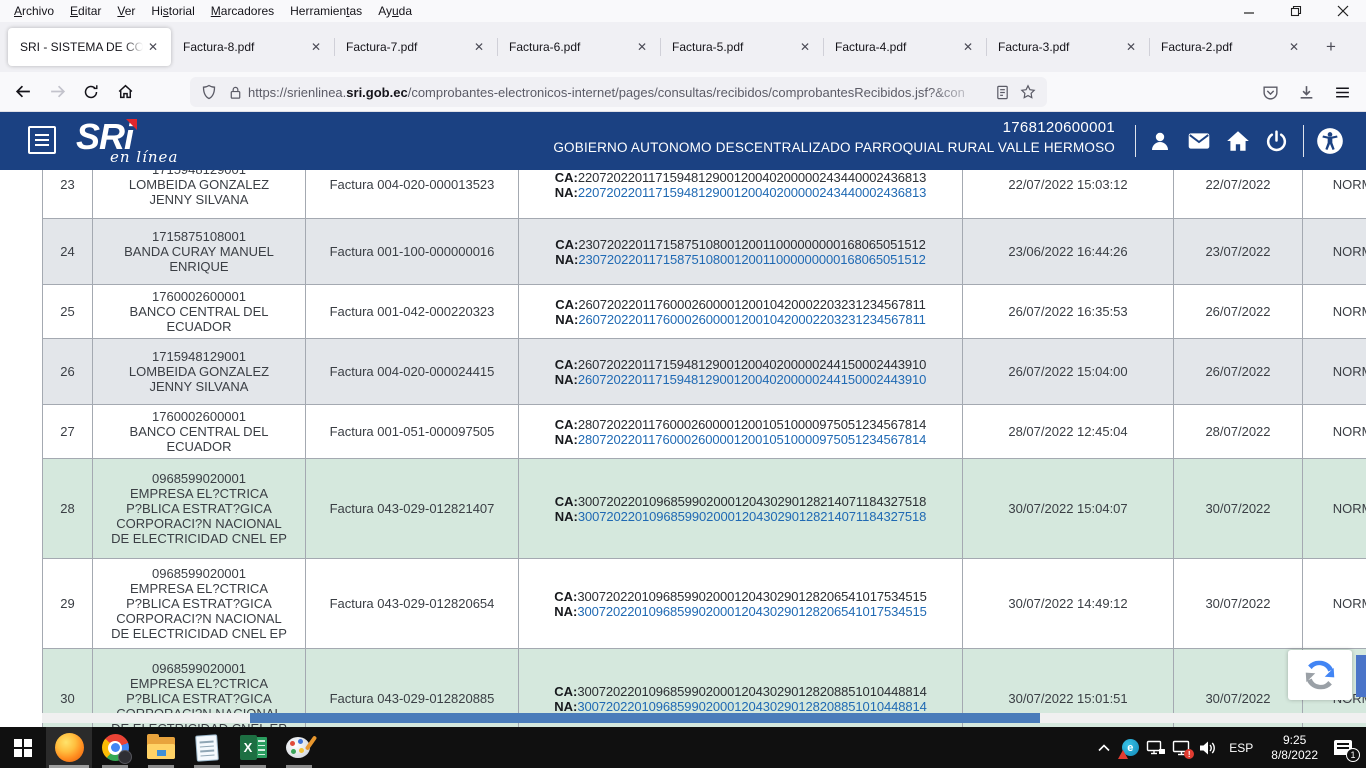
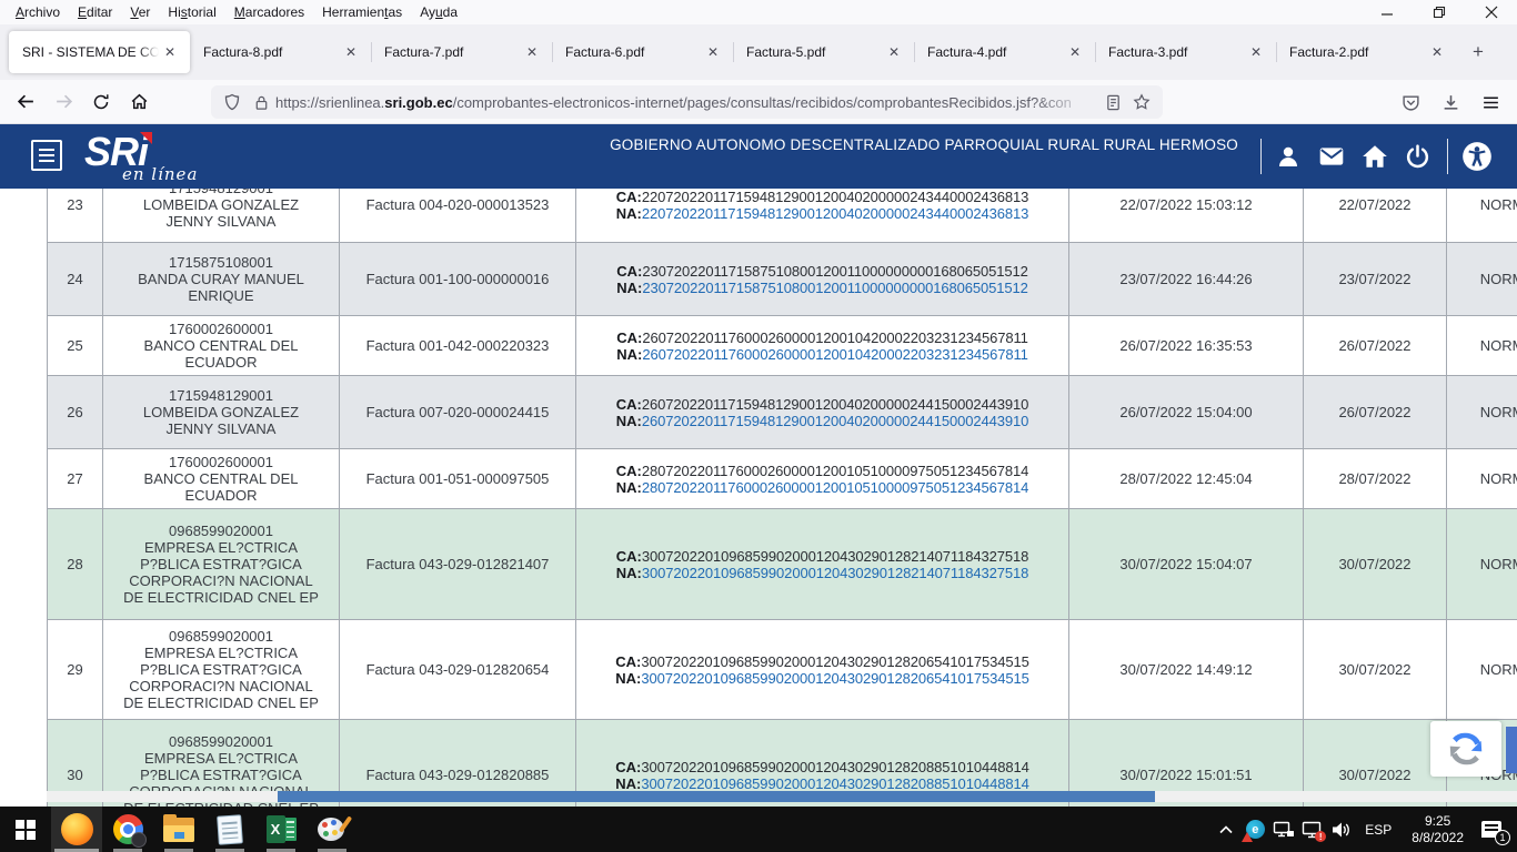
  Archivo
  Editar
  Ver
  Historial
  Marcadores
  Herramientas
  Ayuda
  SRI - SISTEMA DE CO
  ✕
  Factura-8.pdf
  ✕
  Factura-7.pdf
  ✕
  Factura-6.pdf
  ✕
  Factura-5.pdf
  ✕
  Factura-4.pdf
  ✕
  Factura-3.pdf
  ✕
  Factura-2.pdf
  ✕
  +
  https://srienlinea.sri.gob.ec/comprobantes-electronicos-internet/pages/consultas/recibidos/comprobantesRecibidos.jsf?&con
  SRi
  en línea
- 1768120600001
- GOBIERNO AUTONOMO DESCENTRALIZADO PARROQUIAL RURAL VALLE HERMOSO
+ GOBIERNO AUTONOMO DESCENTRALIZADO PARROQUIAL RURAL RURAL HERMOSO
  23	1715948129001LOMBEIDA GONZALEZJENNY SILVANA	Factura 004-020-000013523	CA:2207202201171594812900120040200000243440002436813NA:2207202201171594812900120040200000243440002436813	22/07/2022 15:03:12	22/07/2022	NOR
- 24	1715875108001BANDA CURAY MANUELENRIQUE	Factura 001-100-000000016	CA:2307202201171587510800120011000000000168065051512NA:2307202201171587510800120011000000000168065051512	23/06/2022 16:44:26	23/07/2022	NOR
+ 24	1715875108001BANDA CURAY MANUELENRIQUE	Factura 001-100-000000016	CA:2307202201171587510800120011000000000168065051512NA:2307202201171587510800120011000000000168065051512	23/07/2022 16:44:26	23/07/2022	NOR
  25	1760002600001BANCO CENTRAL DELECUADOR	Factura 001-042-000220323	CA:2607202201176000260000120010420002203231234567811NA:2607202201176000260000120010420002203231234567811	26/07/2022 16:35:53	26/07/2022	NOR
- 26	1715948129001LOMBEIDA GONZALEZJENNY SILVANA	Factura 004-020-000024415	CA:2607202201171594812900120040200000244150002443910NA:2607202201171594812900120040200000244150002443910	26/07/2022 15:04:00	26/07/2022	NOR
+ 26	1715948129001LOMBEIDA GONZALEZJENNY SILVANA	Factura 007-020-000024415	CA:2607202201171594812900120040200000244150002443910NA:2607202201171594812900120040200000244150002443910	26/07/2022 15:04:00	26/07/2022	NOR
  27	1760002600001BANCO CENTRAL DELECUADOR	Factura 001-051-000097505	CA:2807202201176000260000120010510000975051234567814NA:2807202201176000260000120010510000975051234567814	28/07/2022 12:45:04	28/07/2022	NOR
  28	0968599020001EMPRESA EL?CTRICAP?BLICA ESTRAT?GICACORPORACI?N NACIONALDE ELECTRICIDAD CNEL EP	Factura 043-029-012821407	CA:3007202201096859902000120430290128214071184327518NA:3007202201096859902000120430290128214071184327518	30/07/2022 15:04:07	30/07/2022	NOR
  29	0968599020001EMPRESA EL?CTRICAP?BLICA ESTRAT?GICACORPORACI?N NACIONALDE ELECTRICIDAD CNEL EP	Factura 043-029-012820654	CA:3007202201096859902000120430290128206541017534515NA:3007202201096859902000120430290128206541017534515	30/07/2022 14:49:12	30/07/2022	NOR
  30	0968599020001EMPRESA EL?CTRICAP?BLICA ESTRAT?GICA	Factura 043-029-012820885	CA:3007202201096859902000120430290128208851010448814NA:3007202201096859902000120430290128208851010448814	30/07/2022 15:01:51	30/07/2022	R
  X
  e
  !
  ESP
  9:25
  8/8/2022
  1
